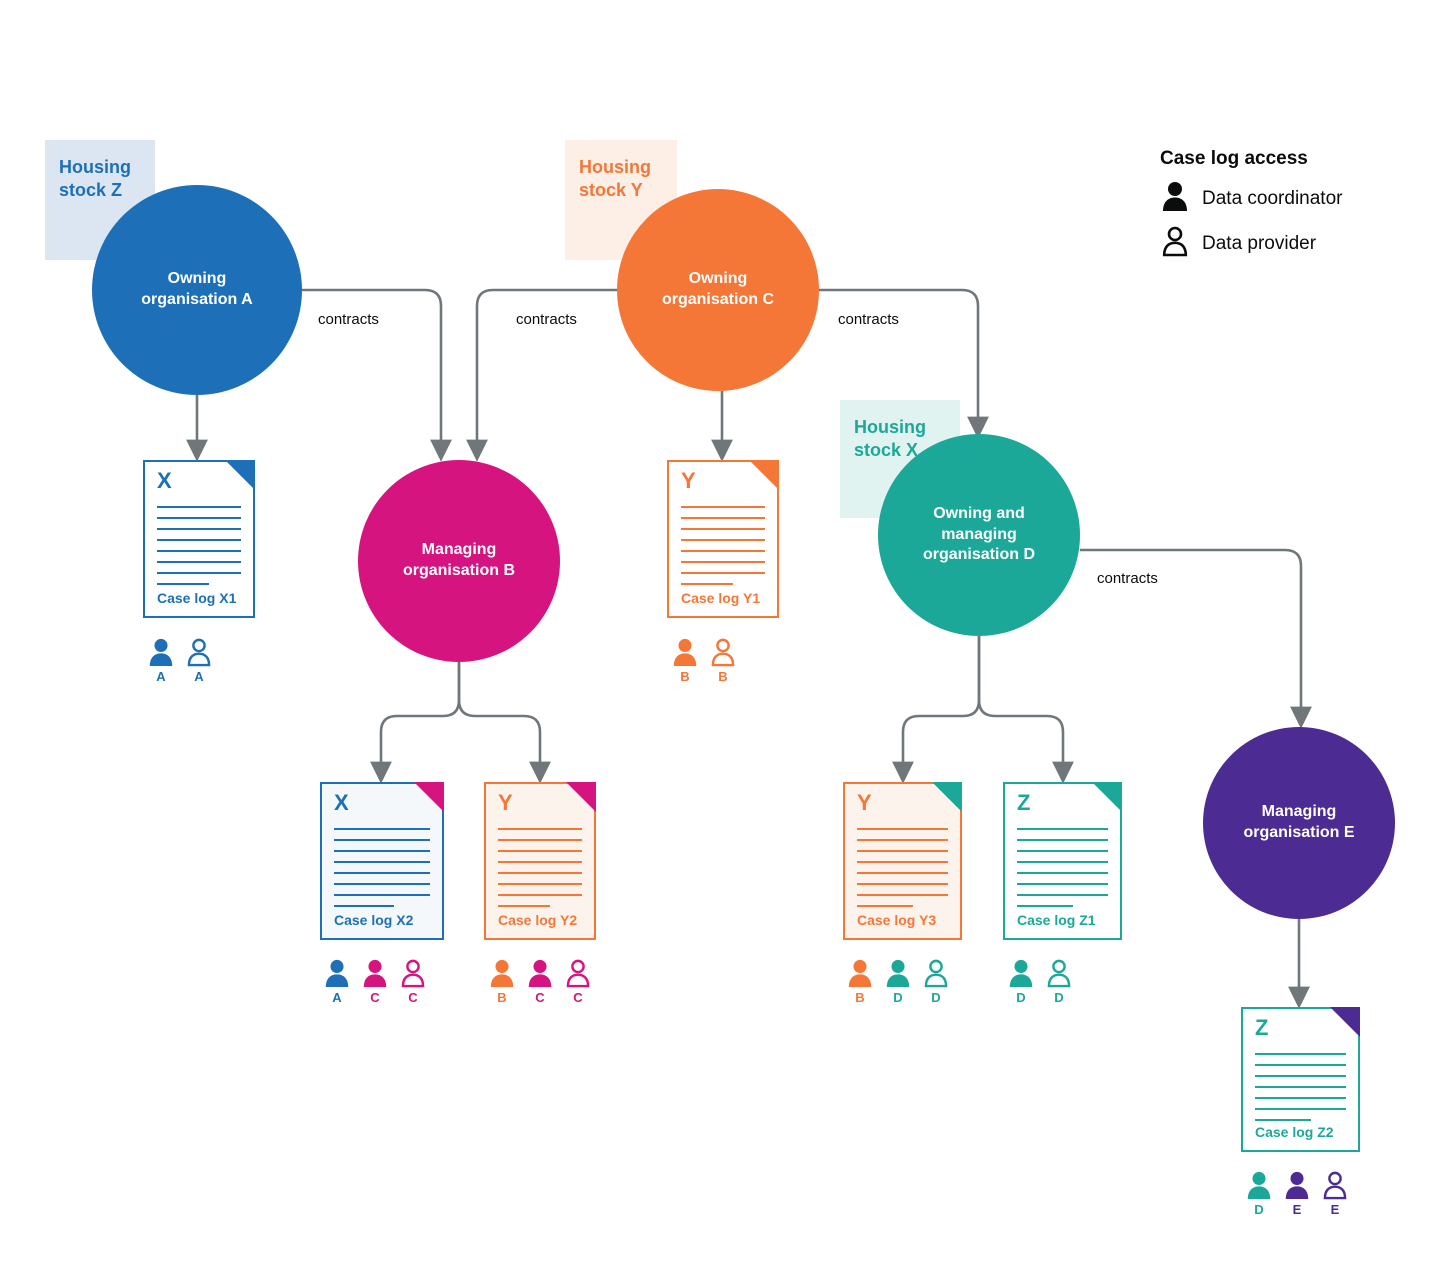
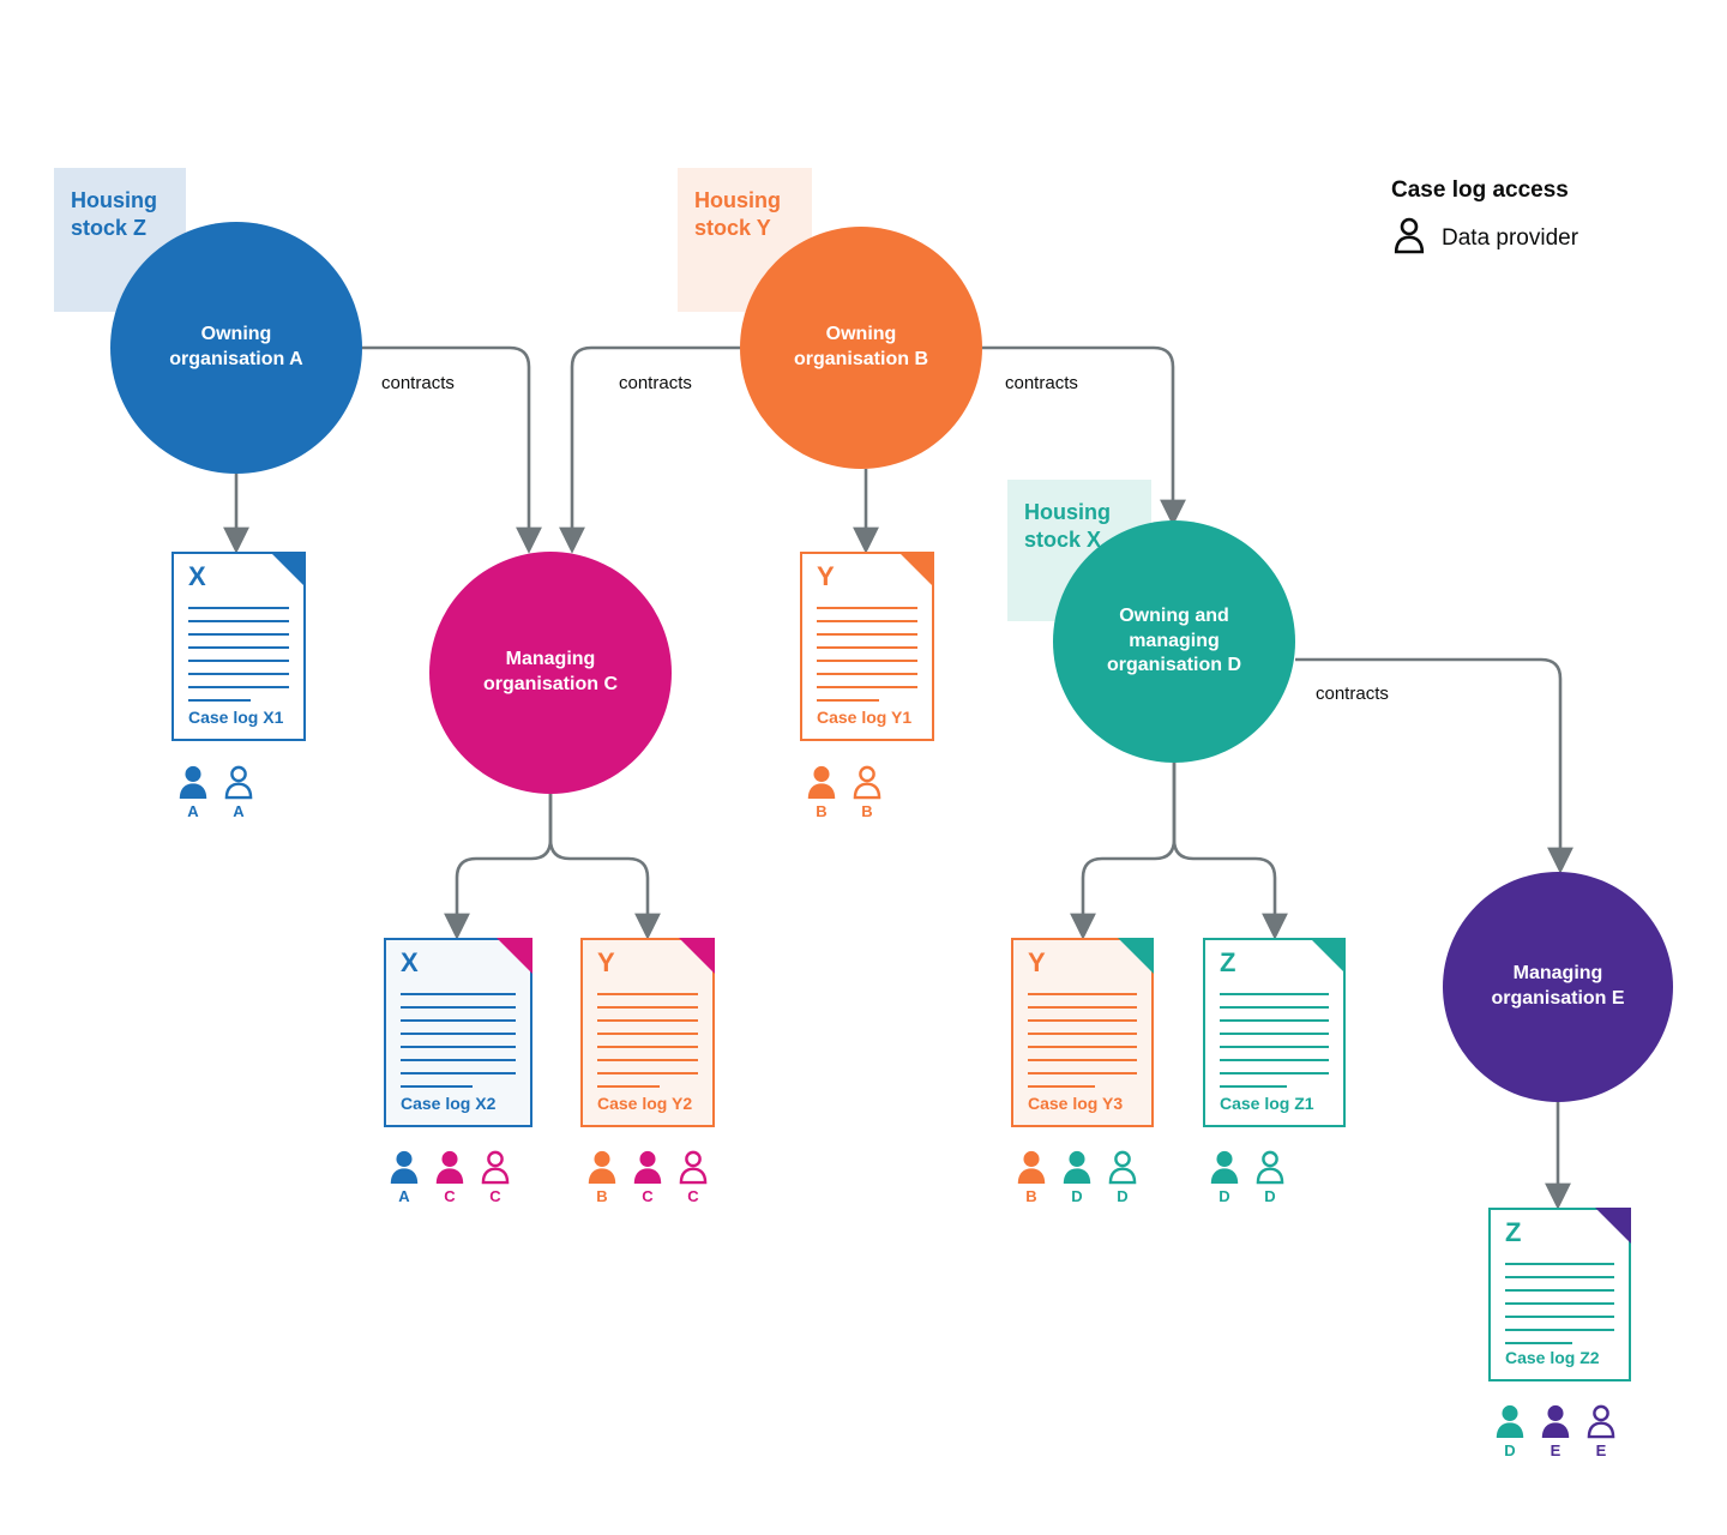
  Housing
  stock Z
  Housing
  stock Y
  Housing
  stock X
  Owning
  organisation A
  Owning
- organisation C
+ organisation B
  Managing
- organisation B
+ organisation C
  Owning and
  managing
  organisation D
  Managing
  organisation E
  contracts
  contracts
  contracts
  contracts
  X
  Case log X1
  A
  A
  Y
  Case log Y1
  B
  B
  X
  Case log X2
  A
  C
  C
  Y
  Case log Y2
  B
  C
  C
  Y
  Case log Y3
  B
  D
  D
  Z
  Case log Z1
  D
  D
  Z
  Case log Z2
  D
  E
  E
  Case log access
- Data coordinator
  Data provider
